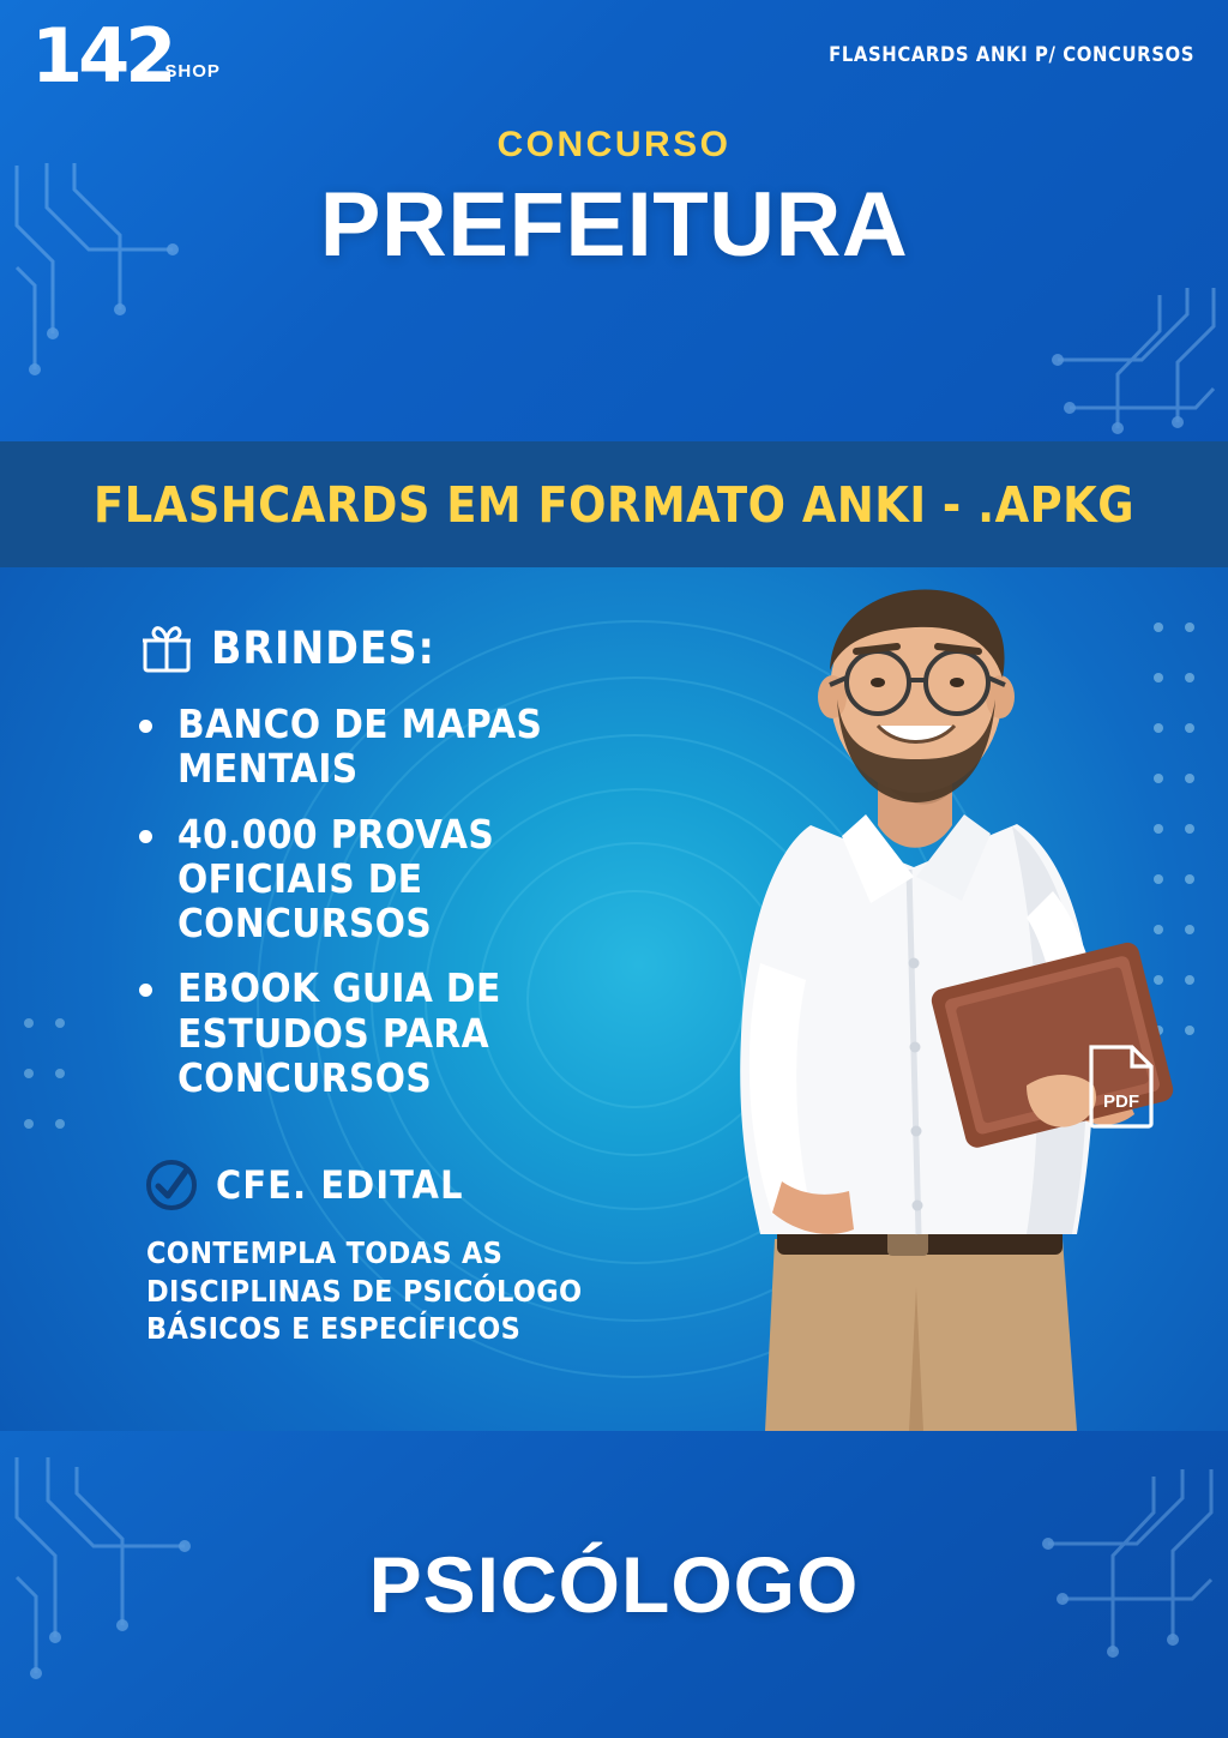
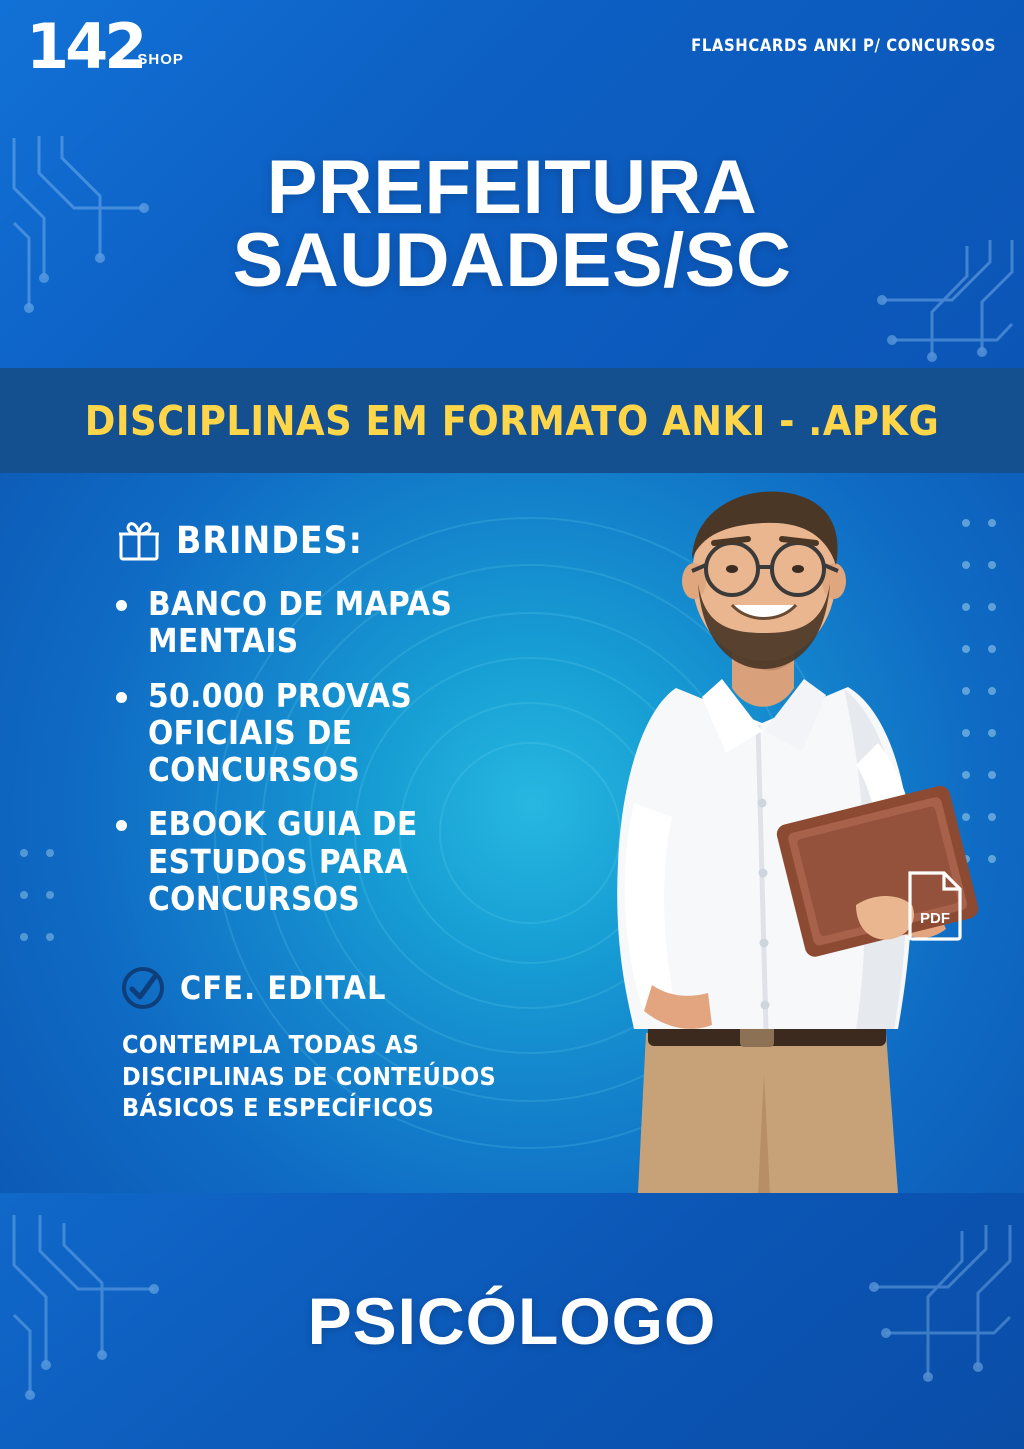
  142
  SHOP
  FLASHCARDS ANKI P/ CONCURSOS
- CONCURSO
  PREFEITURA
+ SAUDADES/SC
- FLASHCARDS EM FORMATO ANKI - .APKG
+ DISCIPLINAS EM FORMATO ANKI - .APKG
  PDF
  BRINDES:
  BANCO DE MAPAS MENTAIS
- 40.000 PROVAS OFICIAIS DE CONCURSOS
+ 50.000 PROVAS OFICIAIS DE CONCURSOS
  EBOOK GUIA DE ESTUDOS PARA CONCURSOS
  CFE. EDITAL
- CONTEMPLA TODAS AS DISCIPLINAS DE PSICÓLOGO BÁSICOS E ESPECÍFICOS
+ CONTEMPLA TODAS AS DISCIPLINAS DE CONTEÚDOS BÁSICOS E ESPECÍFICOS
  PSICÓLOGO
